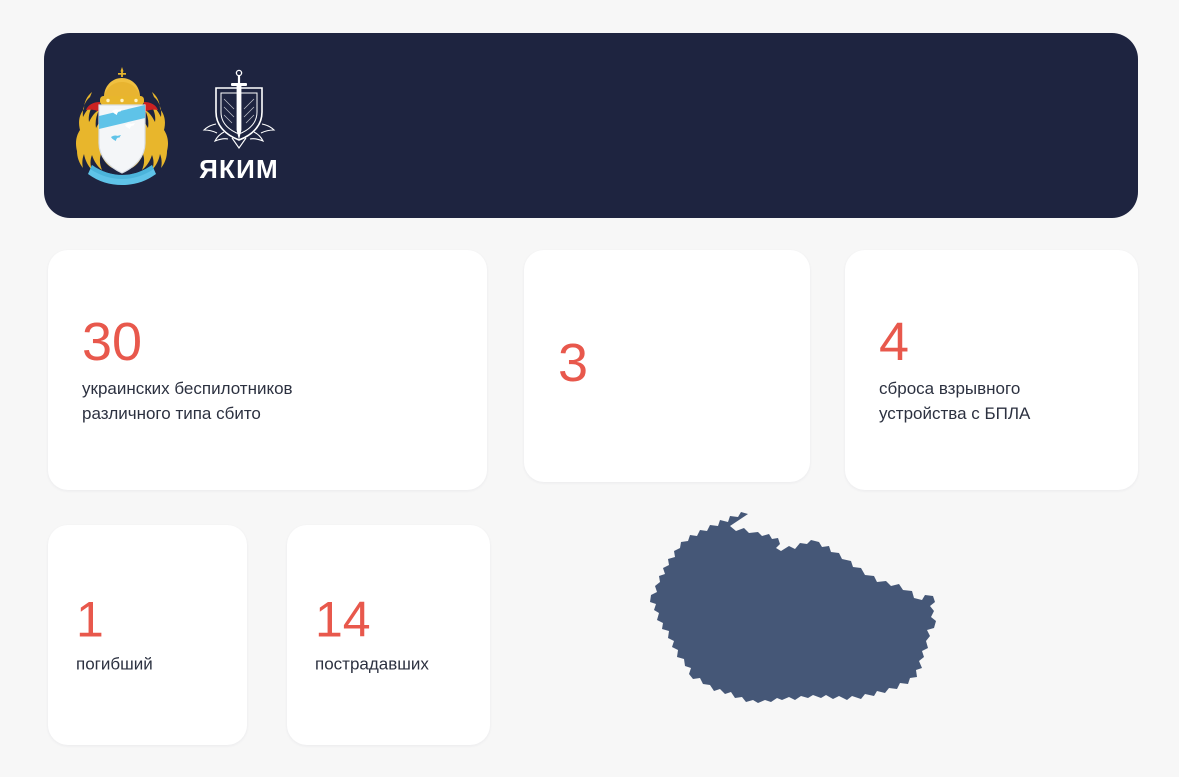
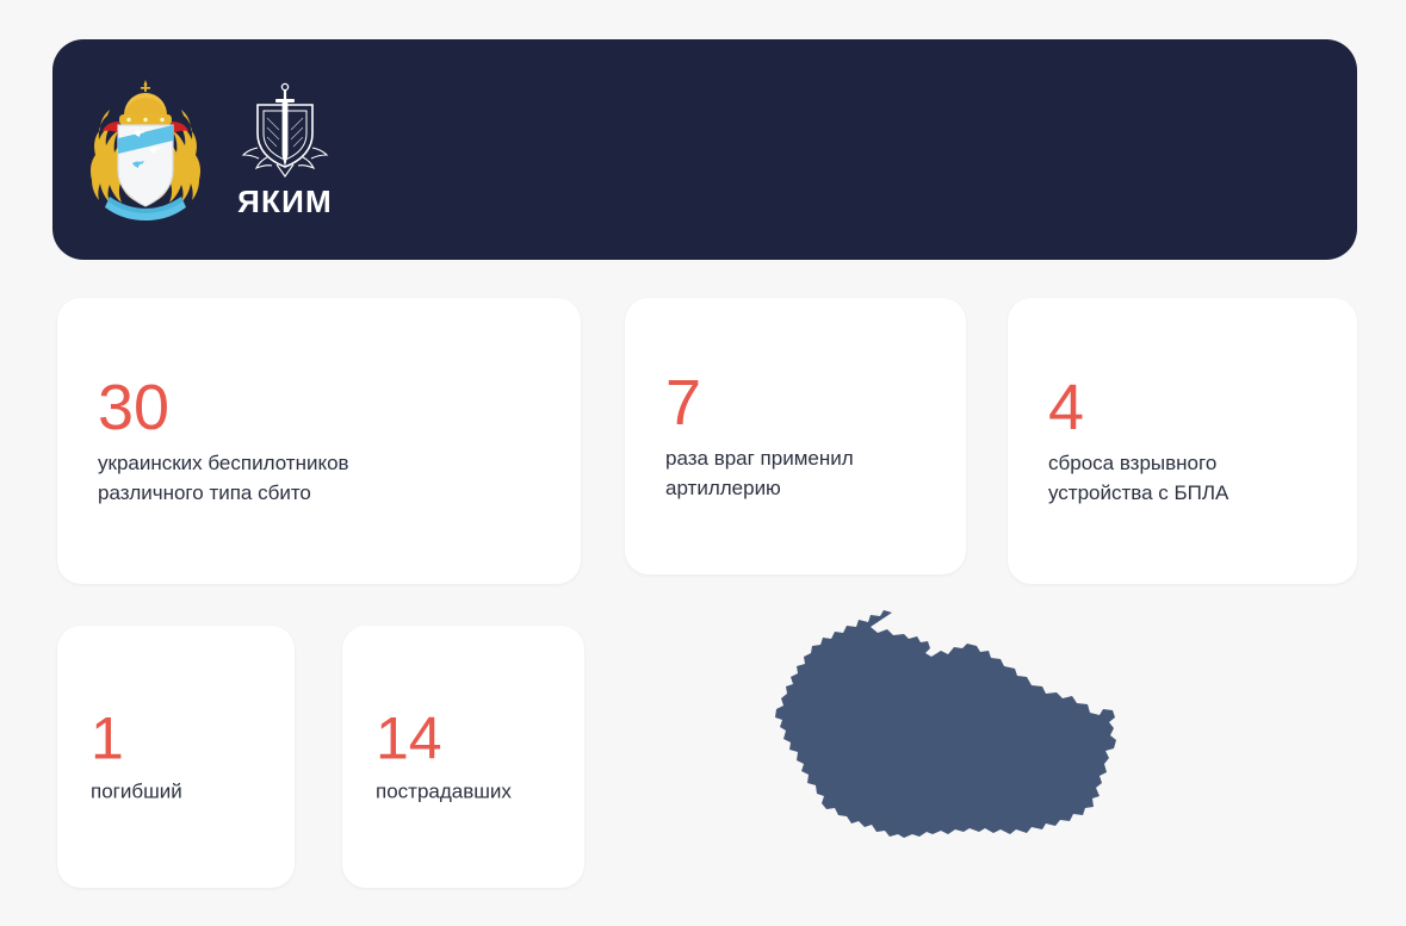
  ЯКИМ
  30
  украинских беспилотников
  различного типа сбито
- 3
+ 7
+ раза враг применил
+ артиллерию
  4
  сброса взрывного
  устройства с БПЛА
  1
  погибший
  14
  пострадавших
